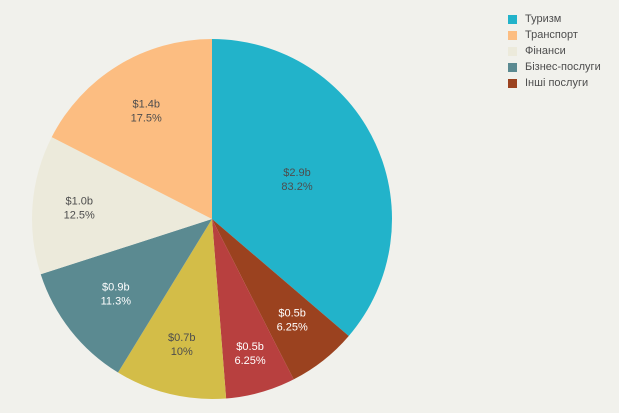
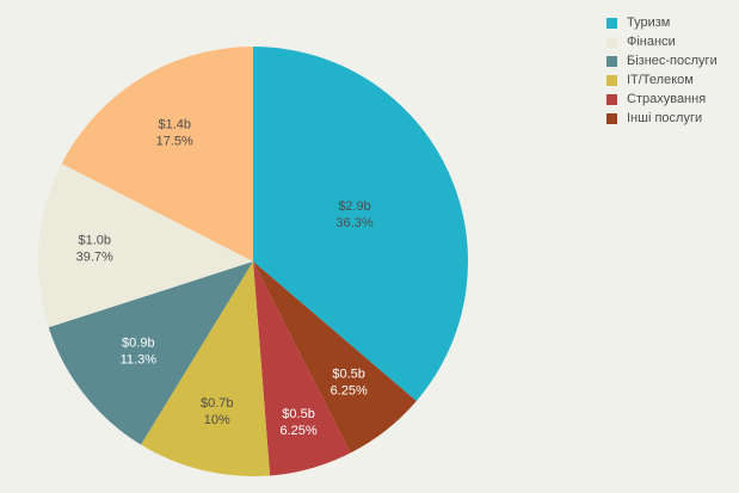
  $2.9b
- 83.2%
+ 36.3%
  $0.5b
  6.25%
  $0.5b
  6.25%
  $0.7b
  10%
  $0.9b
  11.3%
  $1.0b
- 12.5%
+ 39.7%
  $1.4b
  17.5%
  Туризм
- Транспорт
  Фінанси
  Бізнес-послуги
+ IT/Телеком
+ Страхування
  Інші послуги
